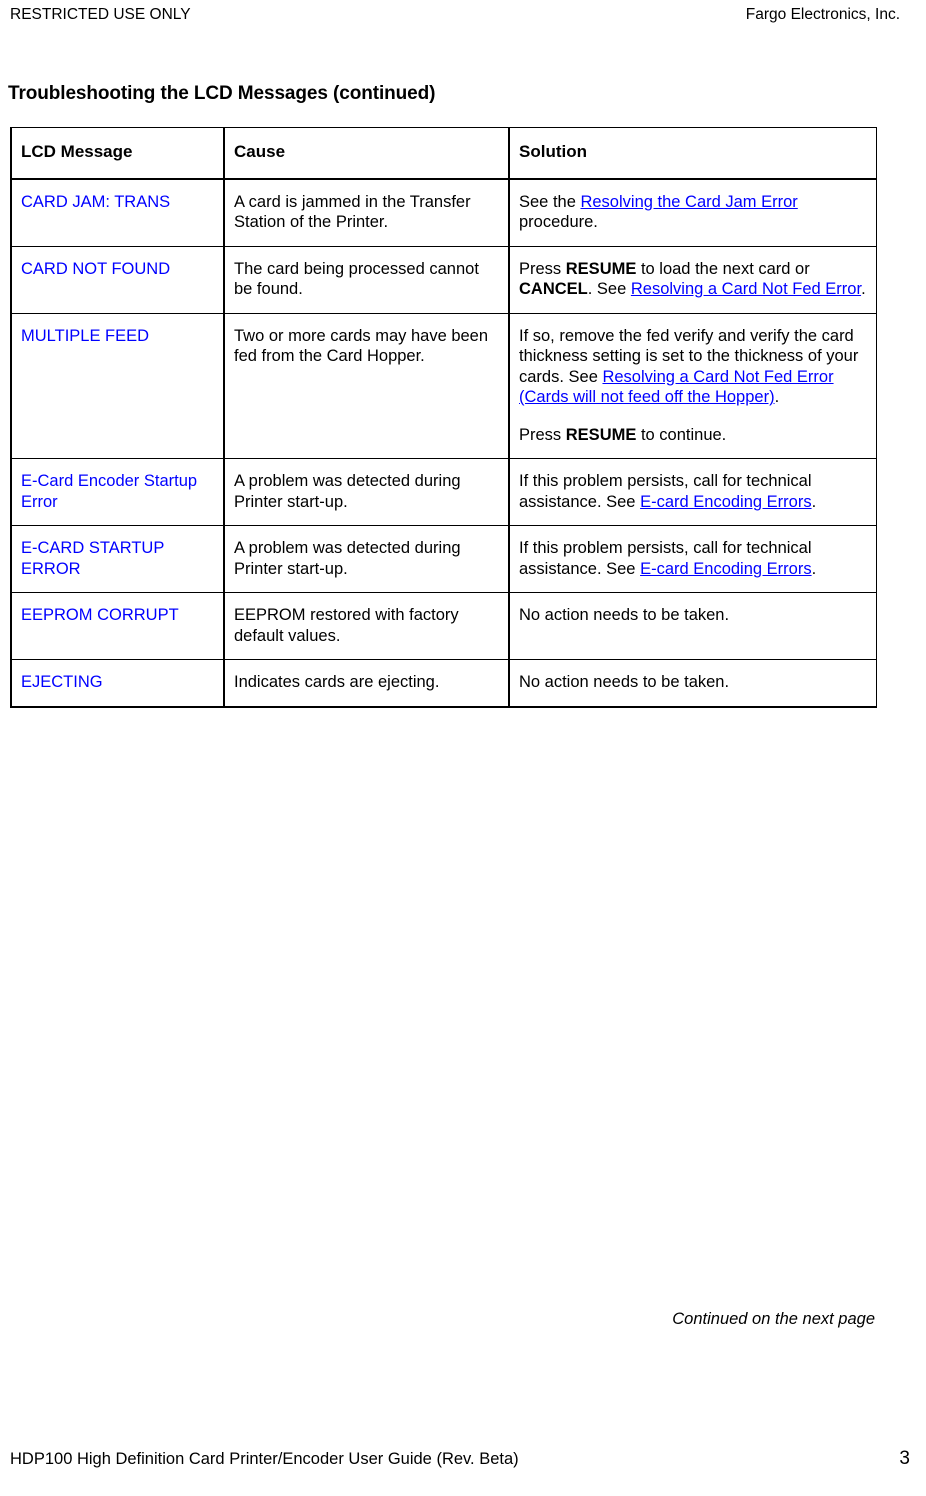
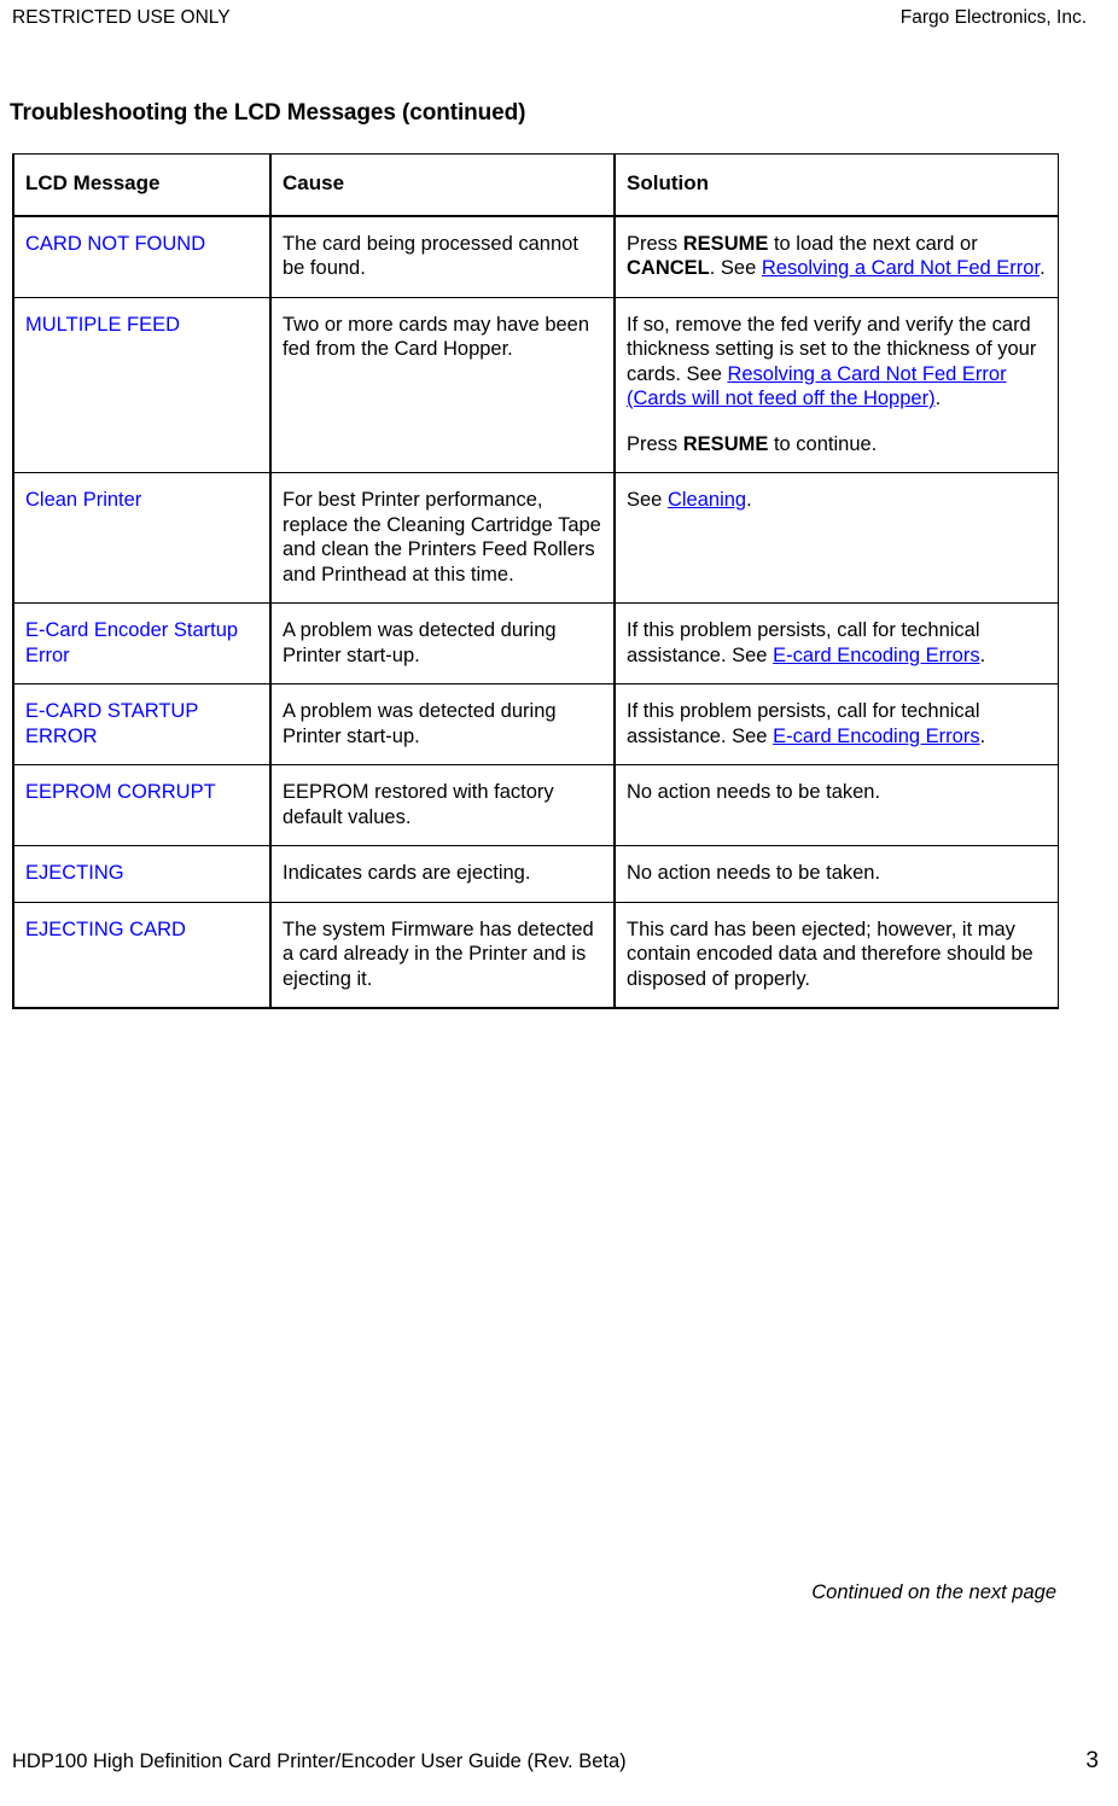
  RESTRICTED USE ONLY
  Fargo Electronics, Inc.
  Troubleshooting the LCD Messages (continued)
  LCD Message	Cause	Solution
- CARD JAM: TRANS	A card is jammed in the Transfer Station of the Printer.	See the Resolving the Card Jam Error procedure.
  CARD NOT FOUND	The card being processed cannot be found.	Press RESUME to load the next card or CANCEL. See Resolving a Card Not Fed Error.
  MULTIPLE FEED	Two or more cards may have been fed from the Card Hopper.	If so, remove the fed verify and verify the card thickness setting is set to the thickness of your cards. See Resolving a Card Not Fed Error (Cards will not feed off the Hopper).Press RESUME to continue.
+ Clean Printer	For best Printer performance, replace the Cleaning Cartridge Tape and clean the Printers Feed Rollers and Printhead at this time.	See Cleaning.
  E-Card Encoder Startup Error	A problem was detected during Printer start-up.	If this problem persists, call for technical assistance. See E-card Encoding Errors.
  E-CARD STARTUP ERROR	A problem was detected during Printer start-up.	If this problem persists, call for technical assistance. See E-card Encoding Errors.
  EEPROM CORRUPT	EEPROM restored with factory default values.	No action needs to be taken.
  EJECTING	Indicates cards are ejecting.	No action needs to be taken.
+ EJECTING CARD	The system Firmware has detected a card already in the Printer and is ejecting it.	This card has been ejected; however, it may contain encoded data and therefore should be disposed of properly.
  Continued on the next page
  HDP100 High Definition Card Printer/Encoder User Guide (Rev. Beta)
  3
